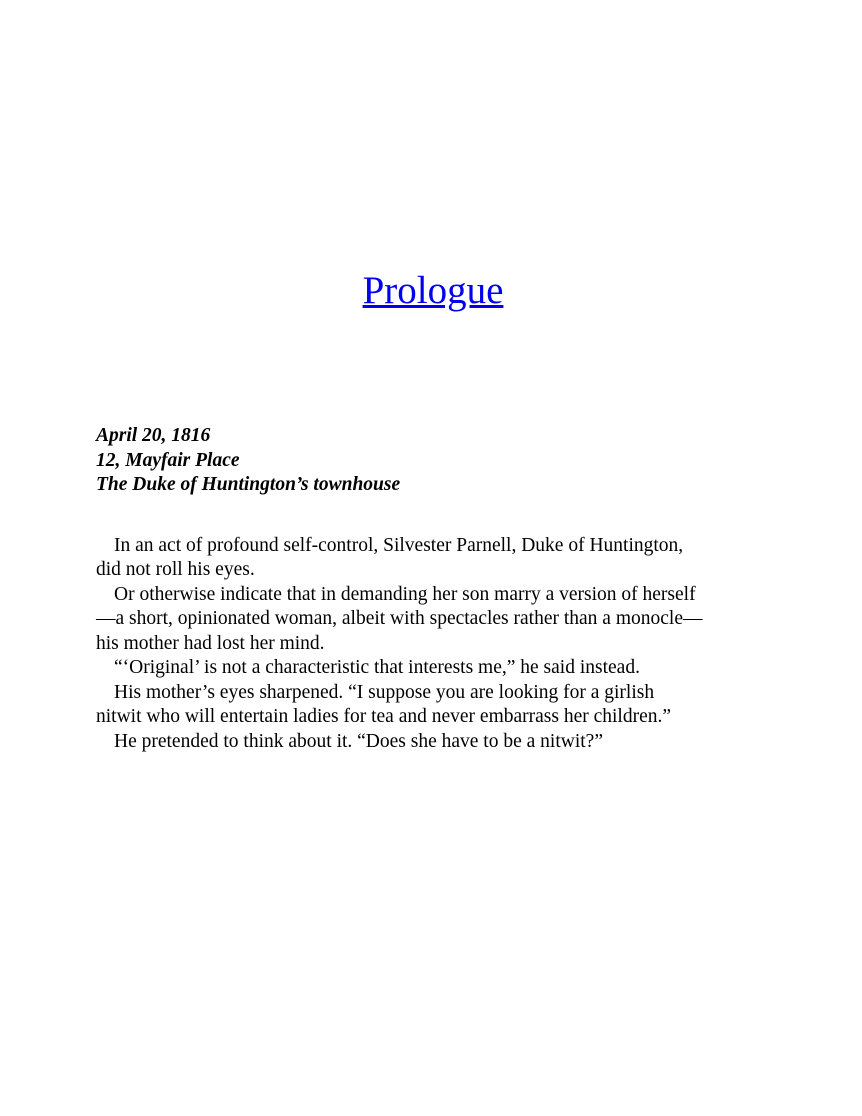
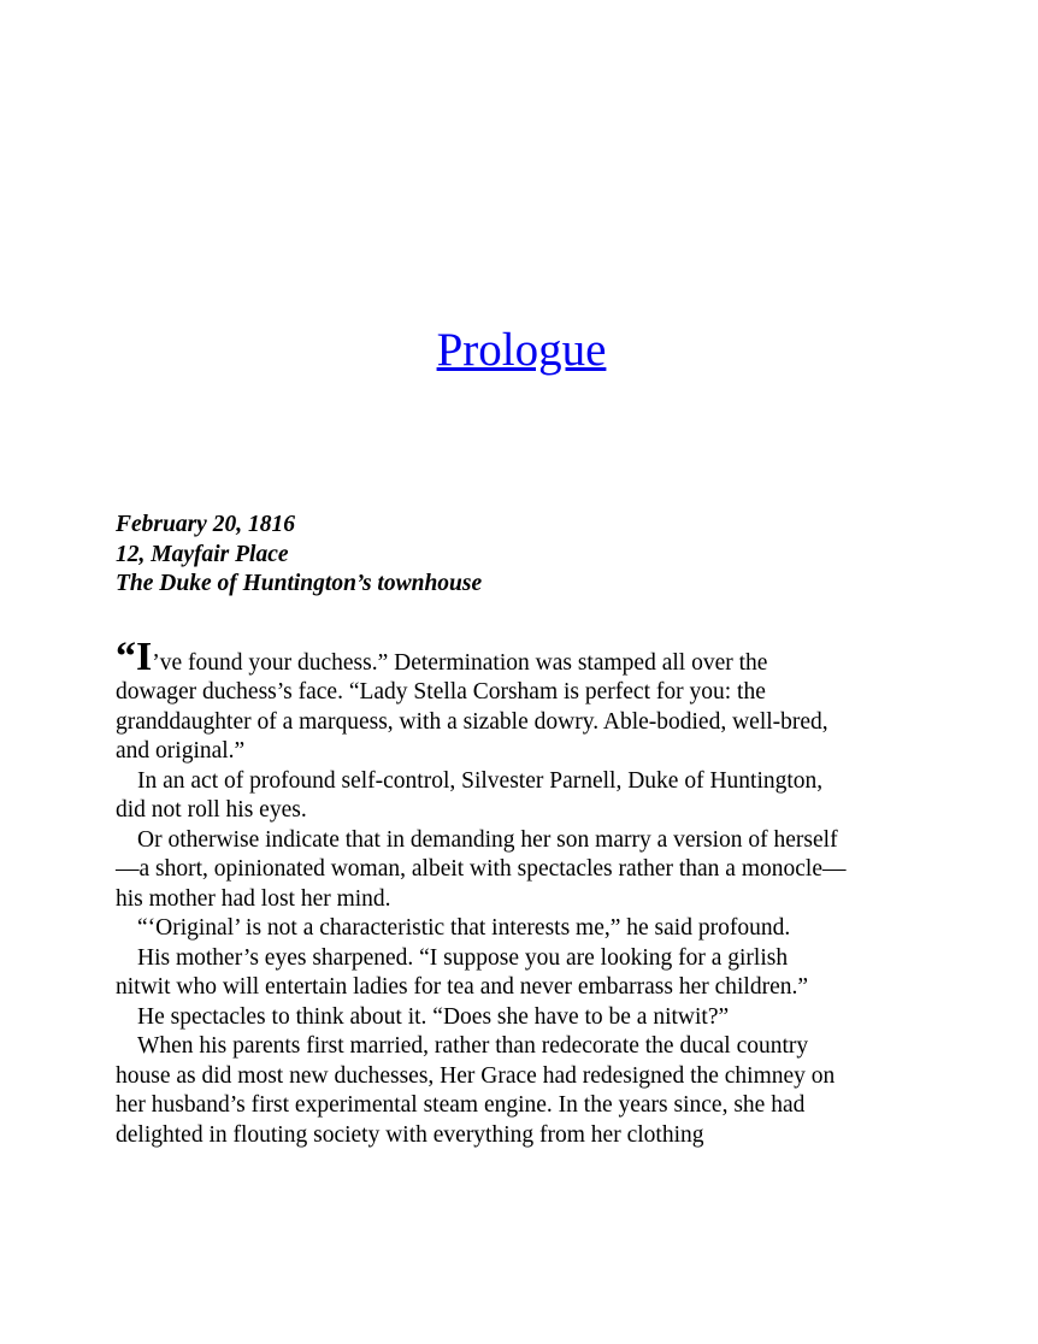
  Prologue
- April 20, 1816
+ February 20, 1816
  12, Mayfair Place
  The Duke of Huntington’s townhouse
+ “I’ve found your duchess.” Determination was stamped all over the
+ dowager duchess’s face. “Lady Stella Corsham is perfect for you: the
+ granddaughter of a marquess, with a sizable dowry. Able-bodied, well-bred,
+ and original.”
  In an act of profound self-control, Silvester Parnell, Duke of Huntington,
  did not roll his eyes.
  Or otherwise indicate that in demanding her son marry a version of herself
  —a short, opinionated woman, albeit with spectacles rather than a monocle—
  his mother had lost her mind.
- “‘Original’ is not a characteristic that interests me,” he said instead.
+ “‘Original’ is not a characteristic that interests me,” he said profound.
  His mother’s eyes sharpened. “I suppose you are looking for a girlish
  nitwit who will entertain ladies for tea and never embarrass her children.”
- He pretended to think about it. “Does she have to be a nitwit?”
+ He spectacles to think about it. “Does she have to be a nitwit?”
+ When his parents first married, rather than redecorate the ducal country
+ house as did most new duchesses, Her Grace had redesigned the chimney on
+ her husband’s first experimental steam engine. In the years since, she had
+ delighted in flouting society with everything from her clothing
